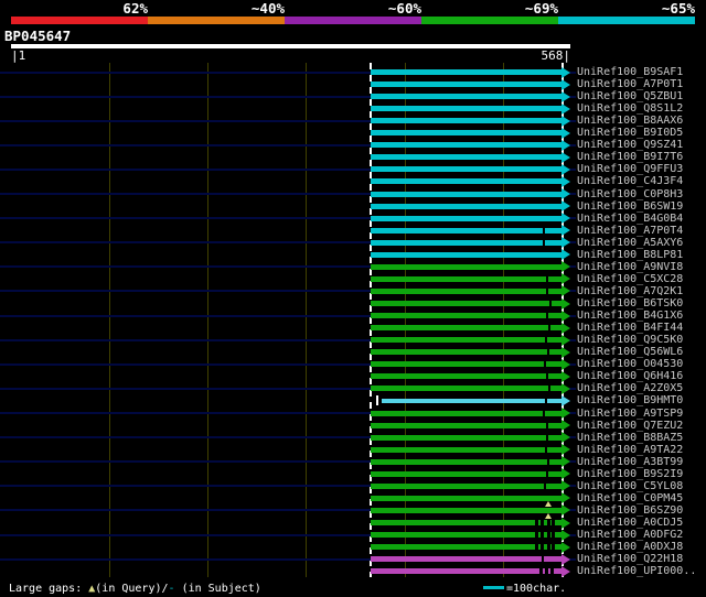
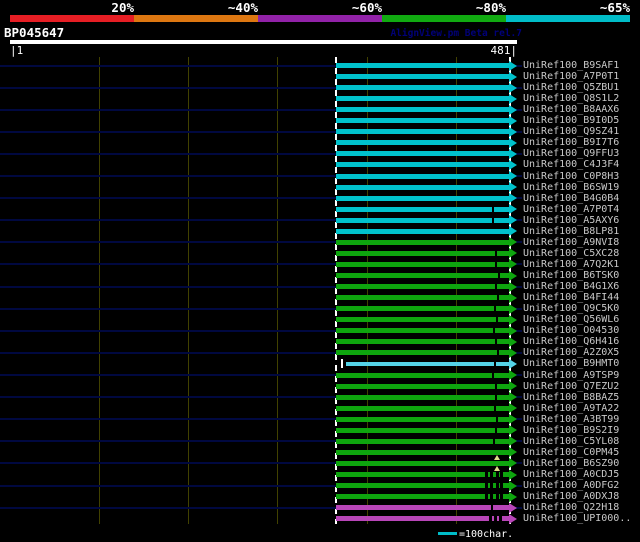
- 62%
+ 20%
  ~40%
  ~60%
- ~69%
+ ~80%
  ~65%
  BP045647
+ AlignView.pm Beta rel.7
  |1
- 568|
+ 481|
  UniRef100_B9SAF1
  UniRef100_A7P0T1
  UniRef100_Q5ZBU1
  UniRef100_Q8S1L2
  UniRef100_B8AAX6
  UniRef100_B9I0D5
  UniRef100_Q9SZ41
  UniRef100_B9I7T6
  UniRef100_Q9FFU3
  UniRef100_C4J3F4
  UniRef100_C0P8H3
  UniRef100_B6SW19
  UniRef100_B4G0B4
  UniRef100_A7P0T4
  UniRef100_A5AXY6
  UniRef100_B8LP81
  UniRef100_A9NVI8
  UniRef100_C5XC28
  UniRef100_A7Q2K1
  UniRef100_B6TSK0
  UniRef100_B4G1X6
  UniRef100_B4FI44
  UniRef100_Q9C5K0
  UniRef100_Q56WL6
  UniRef100_O04530
  UniRef100_Q6H416
  UniRef100_A2Z0X5
  UniRef100_B9HMT0
  UniRef100_A9TSP9
  UniRef100_Q7EZU2
  UniRef100_B8BAZ5
  UniRef100_A9TA22
  UniRef100_A3BT99
  UniRef100_B9S2I9
  UniRef100_C5YL08
  UniRef100_C0PM45
  UniRef100_B6SZ90
  UniRef100_A0CDJ5
  UniRef100_A0DFG2
  UniRef100_A0DXJ8
  UniRef100_Q22H18
  UniRef100_UPI000..
- Large gaps: ▲(in Query)/- (in Subject)
  =100char.
